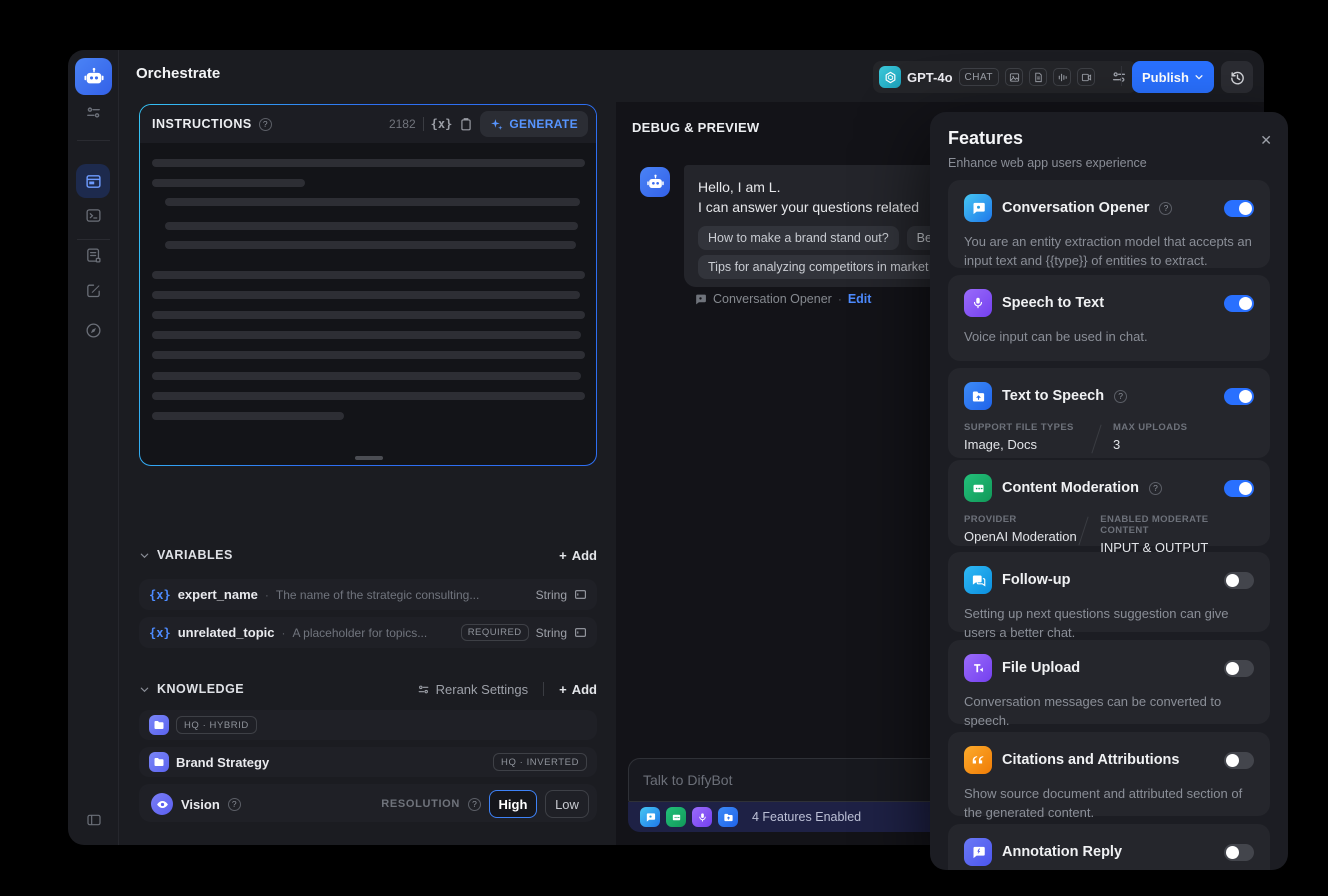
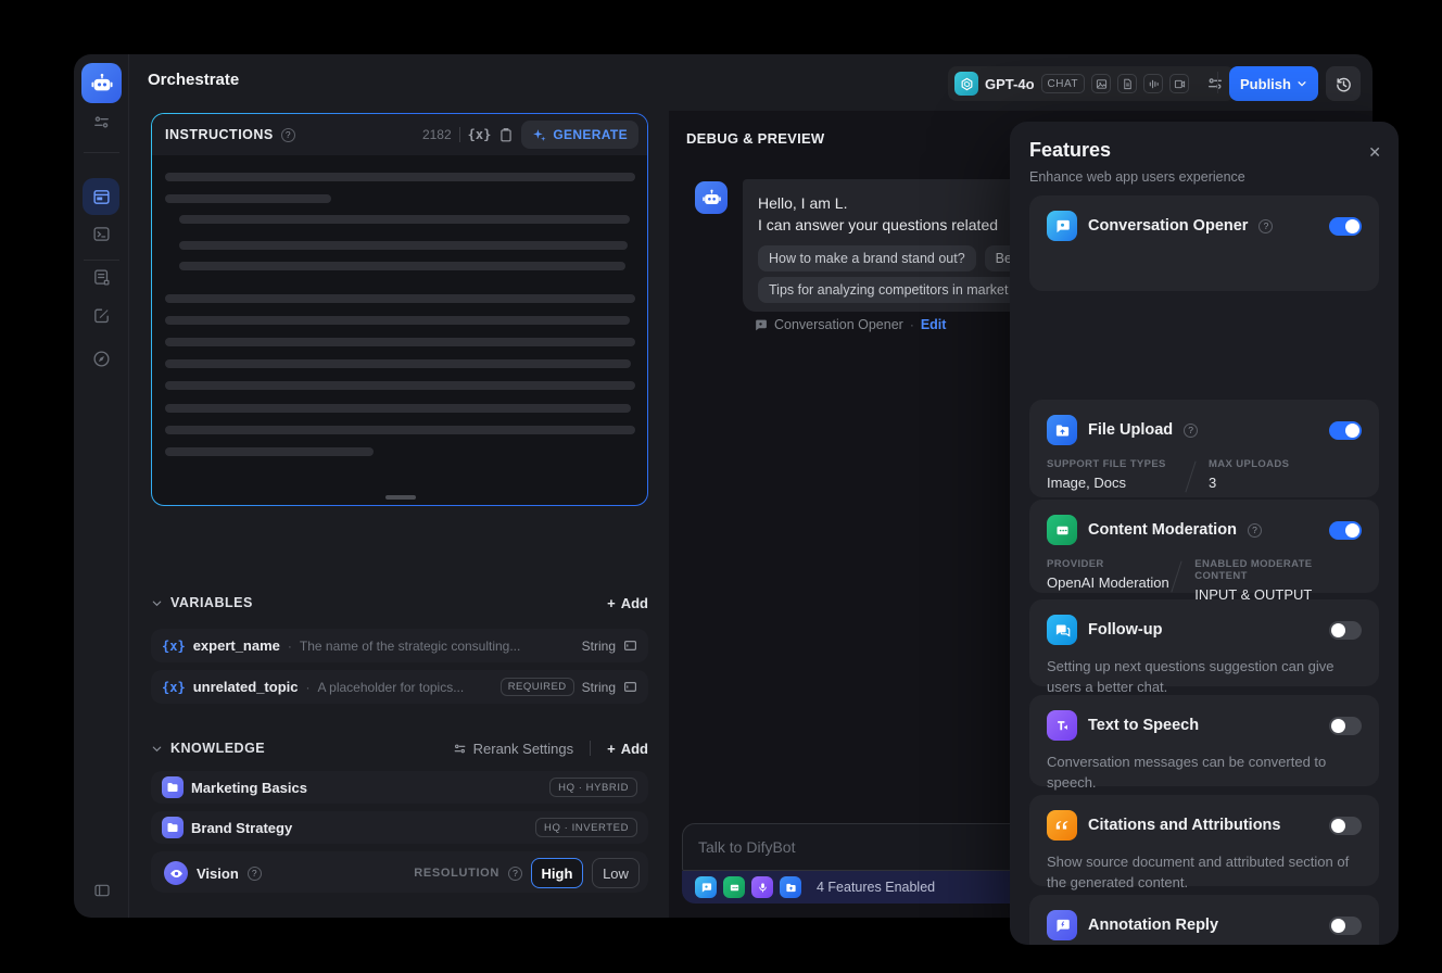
  Orchestrate
  GPT-4o
  CHAT
  Publish
  INSTRUCTIONS
  ?
  2182
  {x}
  GENERATE
  VARIABLES
  +
  Add
  {x}
  expert_name
  ·
  The name of the strategic consulting...
  String
  {x}
  unrelated_topic
  ·
  A placeholder for topics...
  REQUIRED
  String
  KNOWLEDGE
  Rerank Settings
  +
  Add
+ Marketing Basics
  HQ · HYBRID
  Brand Strategy
  HQ · INVERTED
  Vision
  ?
  RESOLUTION
  ?
  High
  Low
  DEBUG & PREVIEW
  Hello, I am L.
  I can answer your questions related
  How to make a brand stand out?
  Tips for analyzing competitors in market
  Conversation Opener
  ·
  Edit
  Talk to DifyBot
  4 Features Enabled
  Features
  ✕
  Enhance web app users experience
  Conversation Opener
  ?
- You are an entity extraction model that accepts an input text and {{type}} of entities to extract.
- Speech to Text
- Voice input can be used in chat.
- Text to Speech
+ File Upload
  ?
  SUPPORT FILE TYPES
  Image, Docs
  MAX UPLOADS
  3
  Content Moderation
  ?
  PROVIDER
  OpenAI Moderation
  ENABLED MODERATE CONTENT
  INPUT & OUTPUT
  Follow-up
  Setting up next questions suggestion can give users a better chat.
- File Upload
+ Text to Speech
  Conversation messages can be converted to speech.
  Citations and Attributions
  Show source document and attributed section of the generated content.
  Annotation Reply
